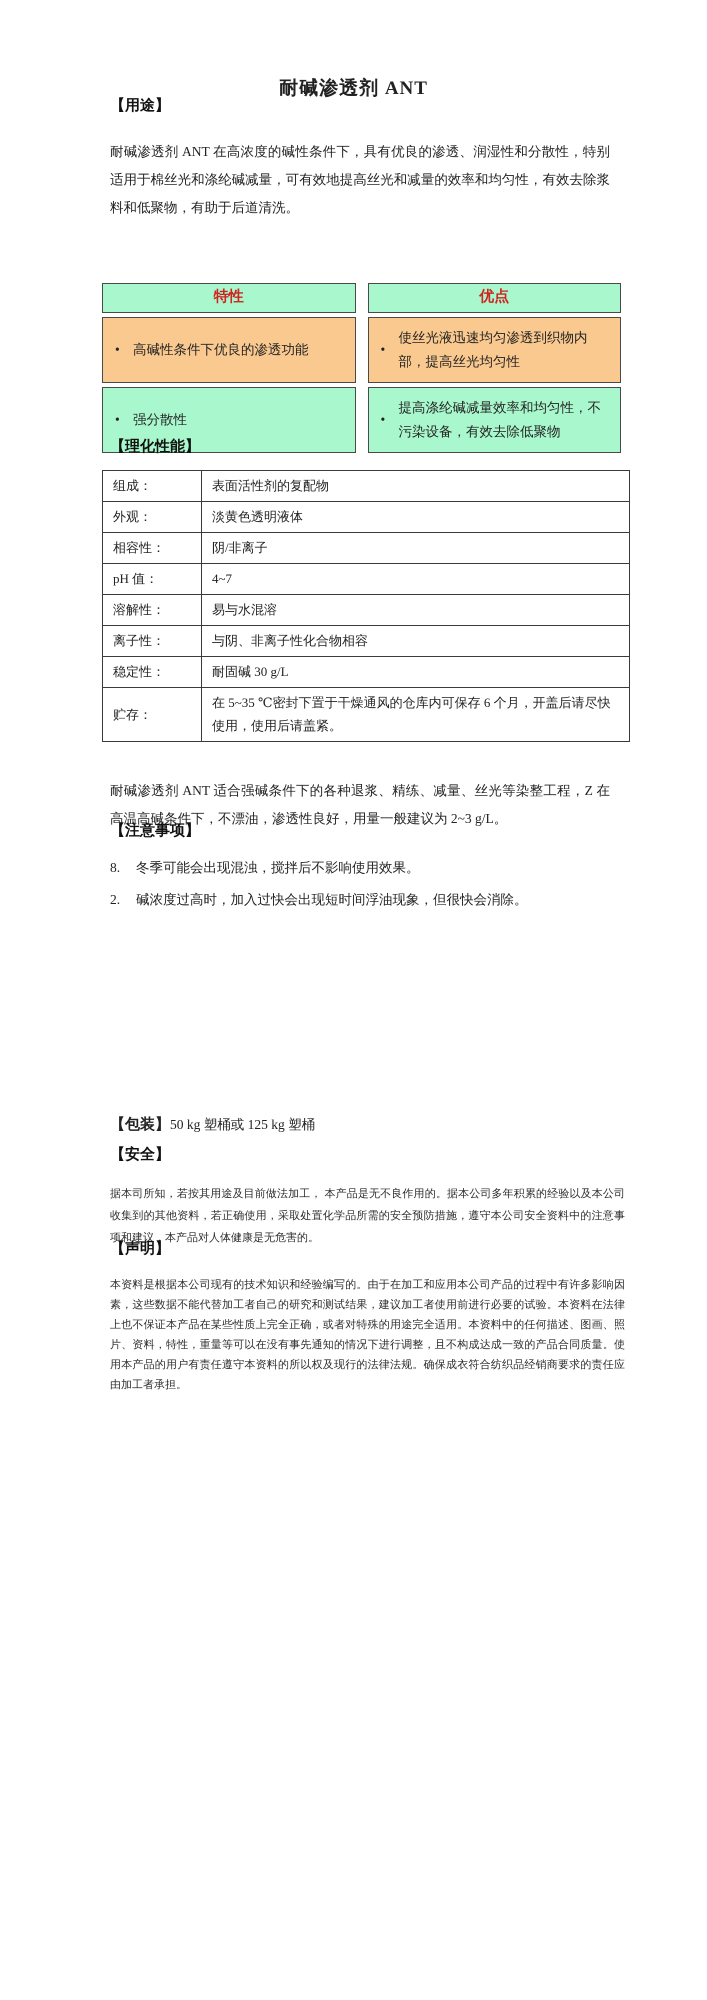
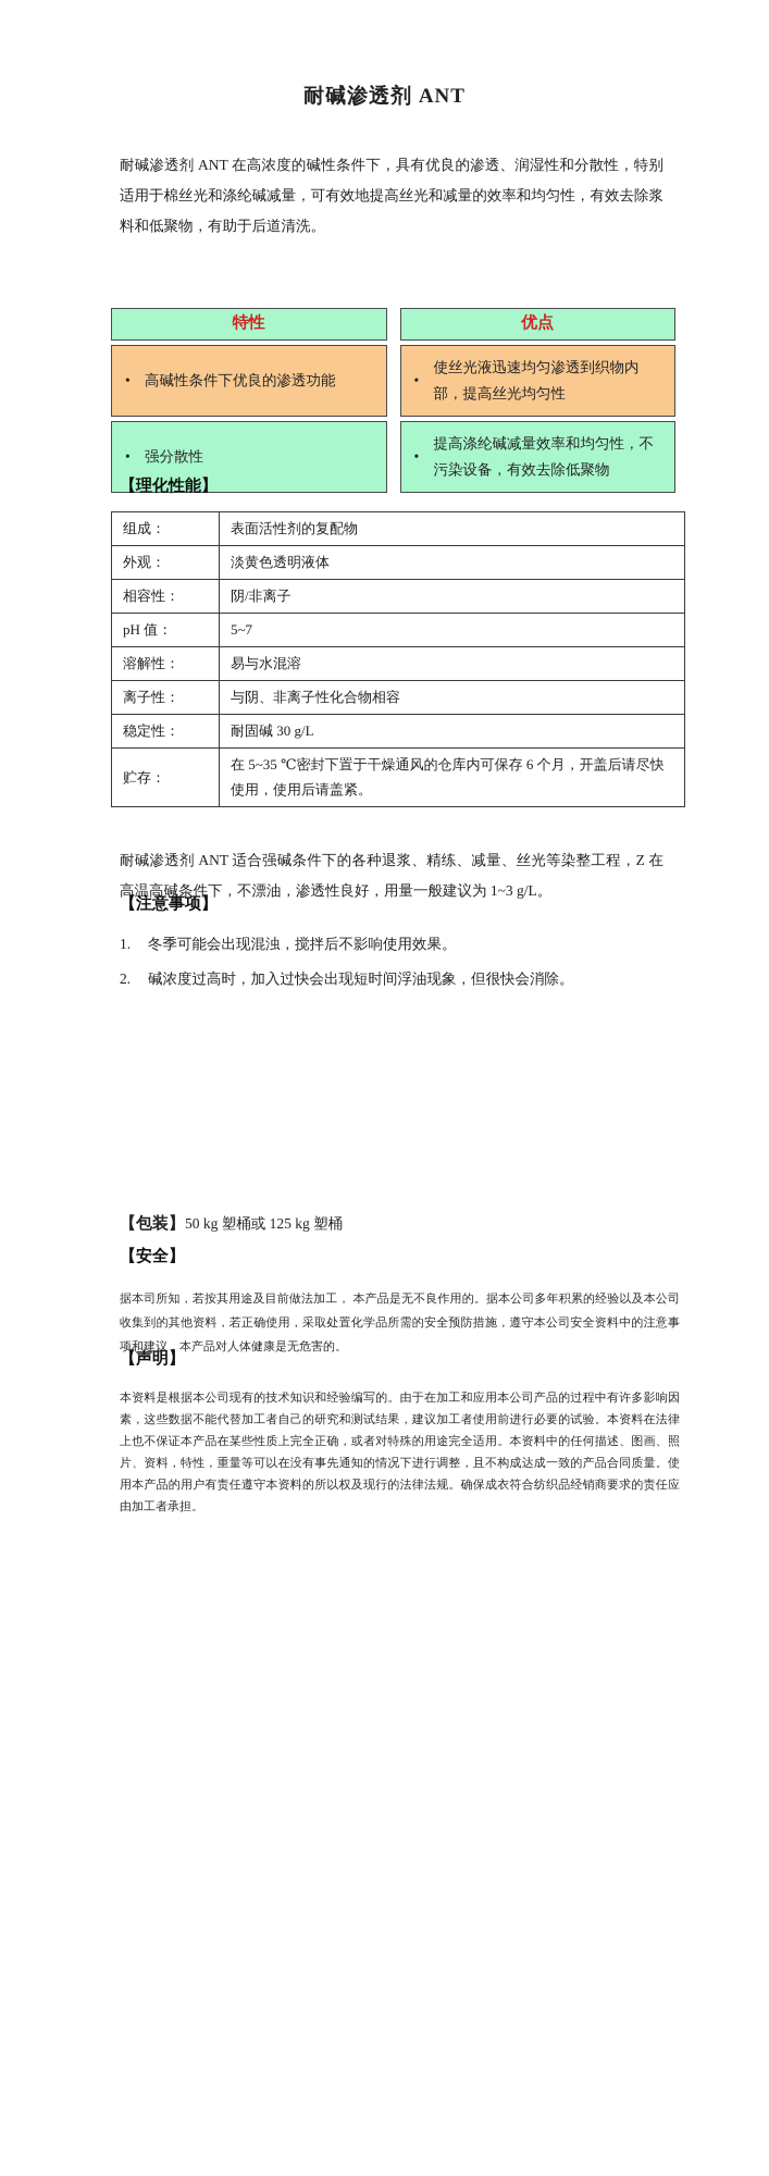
  耐碱渗透剂 ANT
- 【用途】
  耐碱渗透剂 ANT 在高浓度的碱性条件下，具有优良的渗透、润湿性和分散性，特别适用于棉丝光和涤纶碱减量，可有效地提高丝光和减量的效率和均匀性，有效去除浆料和低聚物，有助于后道清洗。
  特性
  优点
  •
  高碱性条件下优良的渗透功能
  •
  使丝光液迅速均匀渗透到织物内部，提高丝光均匀性
  •
  强分散性
  •
  提高涤纶碱减量效率和均匀性，不污染设备，有效去除低聚物
  【理化性能】
  组成：	表面活性剂的复配物
  外观：	淡黄色透明液体
  相容性：	阴/非离子
- pH 值：	4~7
+ pH 值：	5~7
  溶解性：	易与水混溶
  离子性：	与阴、非离子性化合物相容
  稳定性：	耐固碱 30 g/L
  贮存：	在 5~35 ℃密封下置于干燥通风的仓库内可保存 6 个月，开盖后请尽快使用，使用后请盖紧。
- 耐碱渗透剂 ANT 适合强碱条件下的各种退浆、精练、减量、丝光等染整工程，Z 在高温高碱条件下，不漂油，渗透性良好，用量一般建议为 2~3 g/L。
+ 耐碱渗透剂 ANT 适合强碱条件下的各种退浆、精练、减量、丝光等染整工程，Z 在高温高碱条件下，不漂油，渗透性良好，用量一般建议为 1~3 g/L。
  【注意事项】
- 8. 冬季可能会出现混浊，搅拌后不影响使用效果。
+ 1. 冬季可能会出现混浊，搅拌后不影响使用效果。
  2. 碱浓度过高时，加入过快会出现短时间浮油现象，但很快会消除。
  【包装】50 kg 塑桶或 125 kg 塑桶
  【安全】
  据本司所知，若按其用途及目前做法加工， 本产品是无不良作用的。据本公司多年积累的经验以及本公司收集到的其他资料，若正确使用，采取处置化学品所需的安全预防措施，遵守本公司安全资料中的注意事项和建议，本产品对人体健康是无危害的。
  【声明】
  本资料是根据本公司现有的技术知识和经验编写的。由于在加工和应用本公司产品的过程中有许多影响因素，这些数据不能代替加工者自己的研究和测试结果，建议加工者使用前进行必要的试验。本资料在法律上也不保证本产品在某些性质上完全正确，或者对特殊的用途完全适用。本资料中的任何描述、图画、照片、资料，特性，重量等可以在没有事先通知的情况下进行调整，且不构成达成一致的产品合同质量。使用本产品的用户有责任遵守本资料的所以权及现行的法律法规。确保成衣符合纺织品经销商要求的责任应由加工者承担。
